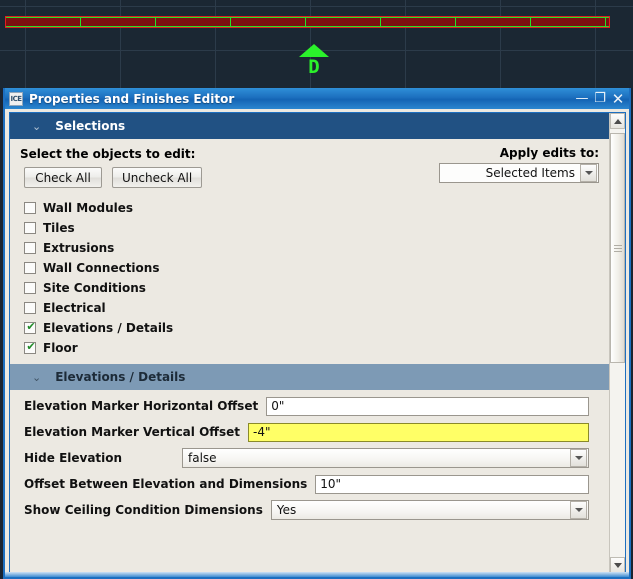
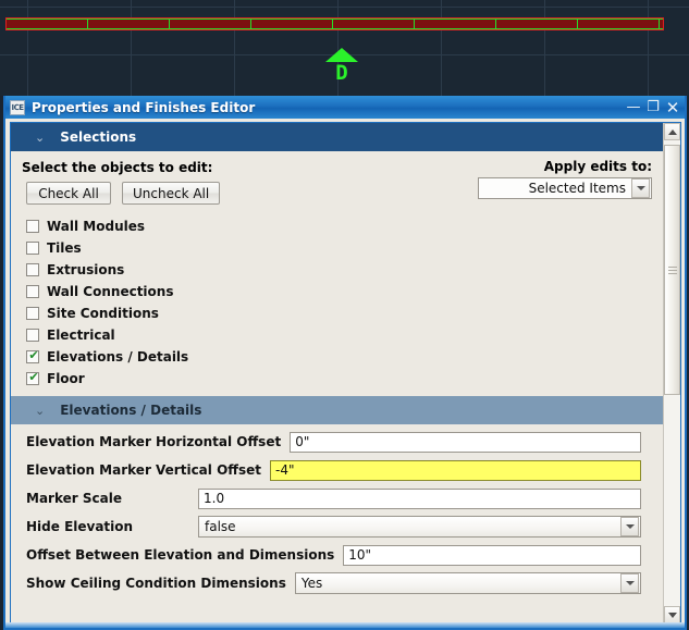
  D
  ICE
  Properties and Finishes Editor
  —
  ❐
  ✕
  ⌄
  Selections
  Select the objects to edit:
  Apply edits to:
  Selected Items
  Check All
  Uncheck All
  Wall Modules
  Tiles
  Extrusions
  Wall Connections
  Site Conditions
  Electrical
  Elevations / Details
  Floor
  ⌄
  Elevations / Details
  Elevation Marker Horizontal Offset
  0"
  Elevation Marker Vertical Offset
  -4"
+ Marker Scale
+ 1.0
  Hide Elevation
  false
  Offset Between Elevation and Dimensions
  10"
  Show Ceiling Condition Dimensions
  Yes
